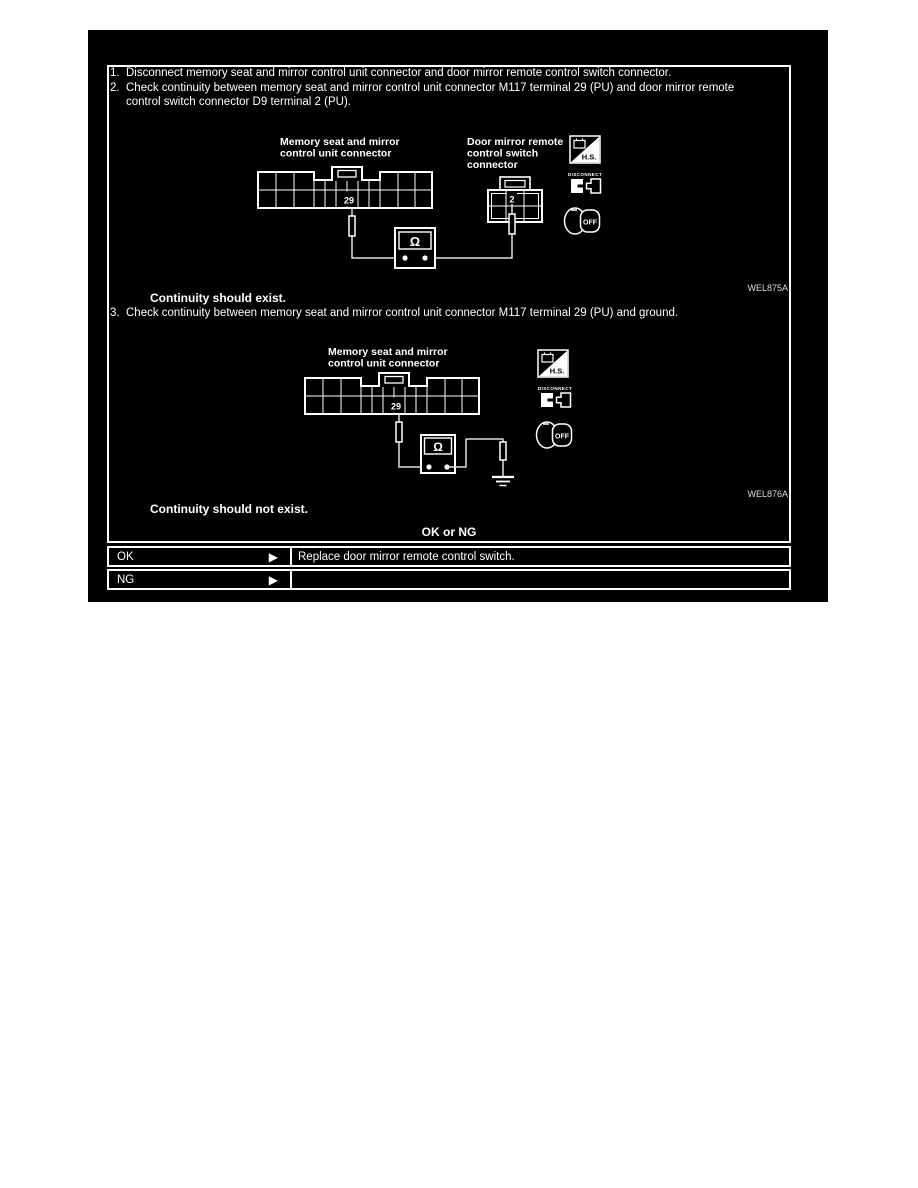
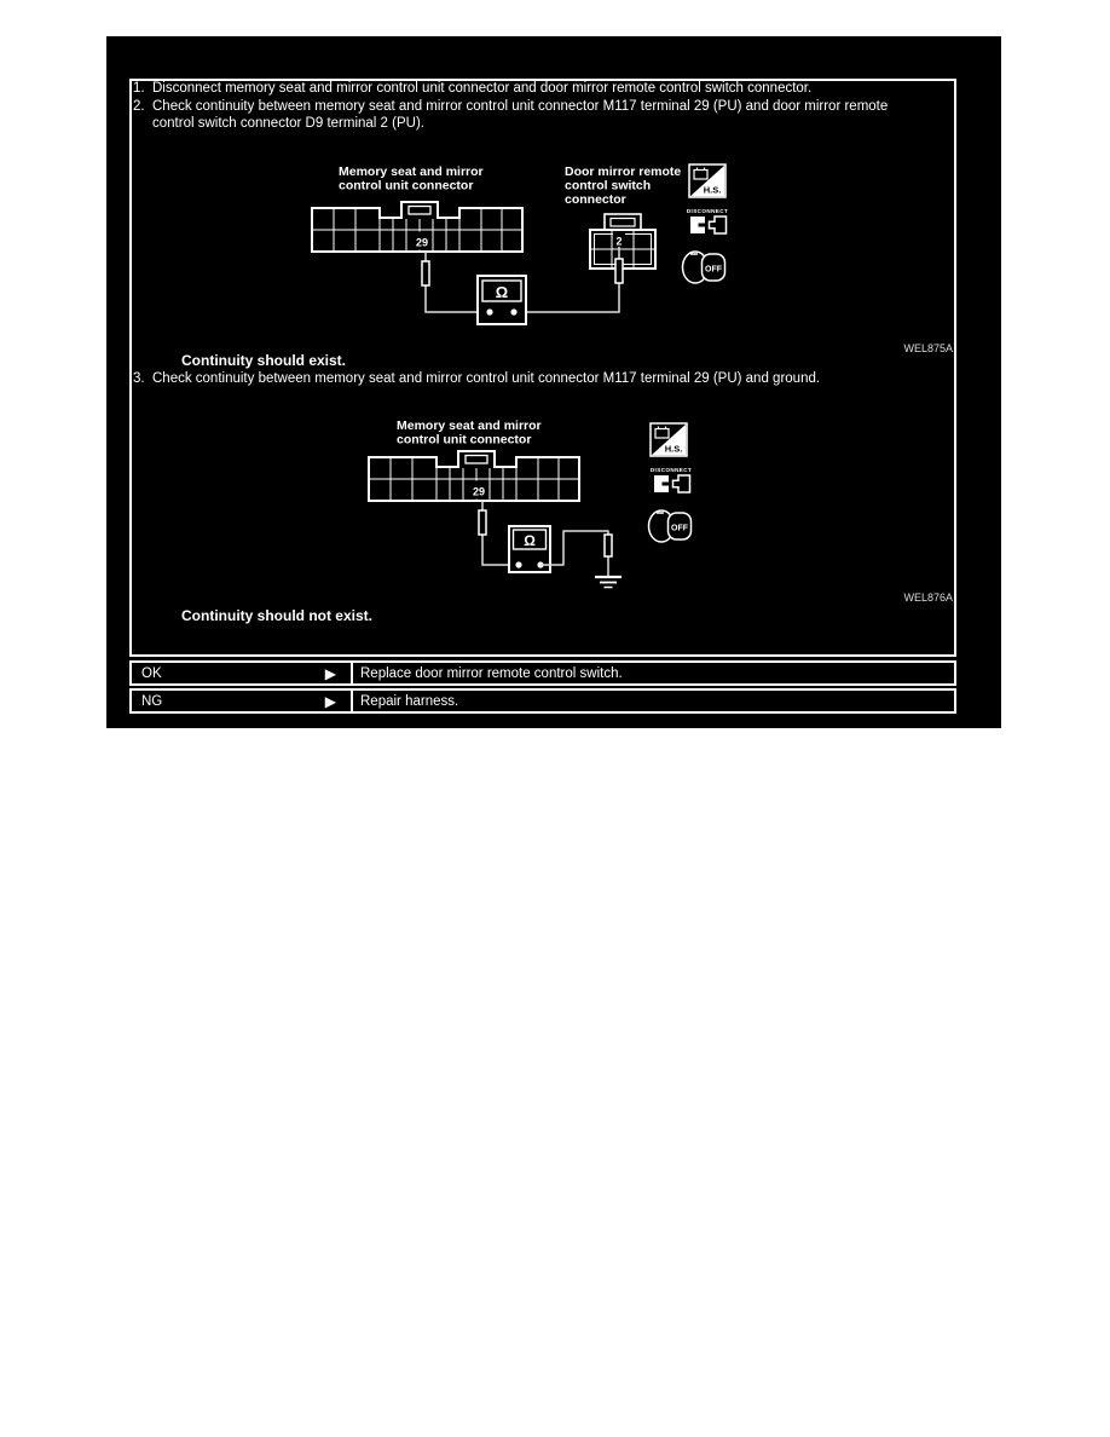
  1.
  Disconnect memory seat and mirror control unit connector and door mirror remote control switch connector.
  2.
  Check continuity between memory seat and mirror control unit connector M117 terminal 29 (PU) and door mirror remote control switch connector D9 terminal 2 (PU).
  Continuity should exist.
  3.
  Check continuity between memory seat and mirror control unit connector M117 terminal 29 (PU) and ground.
  Continuity should not exist.
- OK or NG
  OK
  ▶
  Replace door mirror remote control switch.
  NG
  ▶
+ Repair harness.
  Memory seat and mirror
  control unit connector
  Door mirror remote
  control switch
  connector
  29
  2
  Ω
  WEL875A
  Memory seat and mirror
  control unit connector
  29
  Ω
  WEL876A
